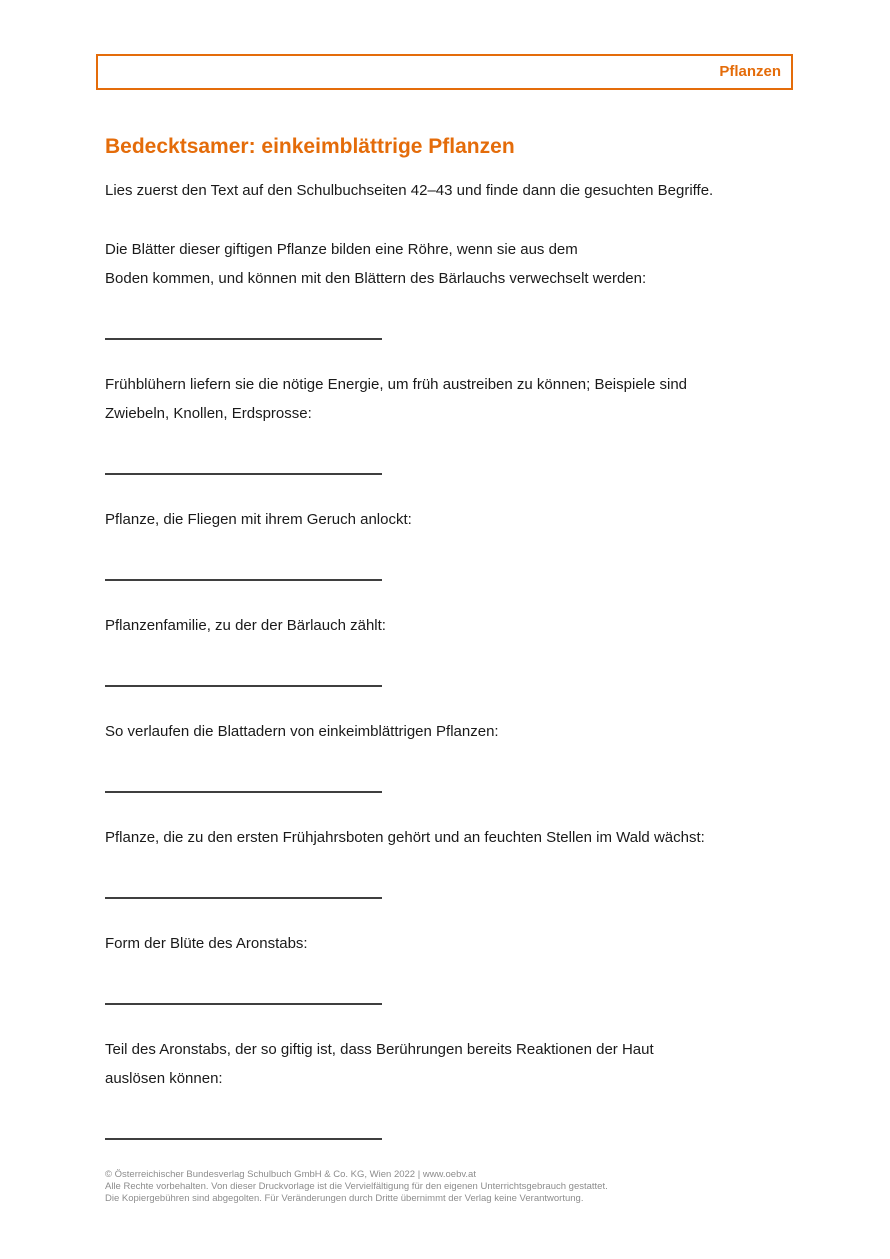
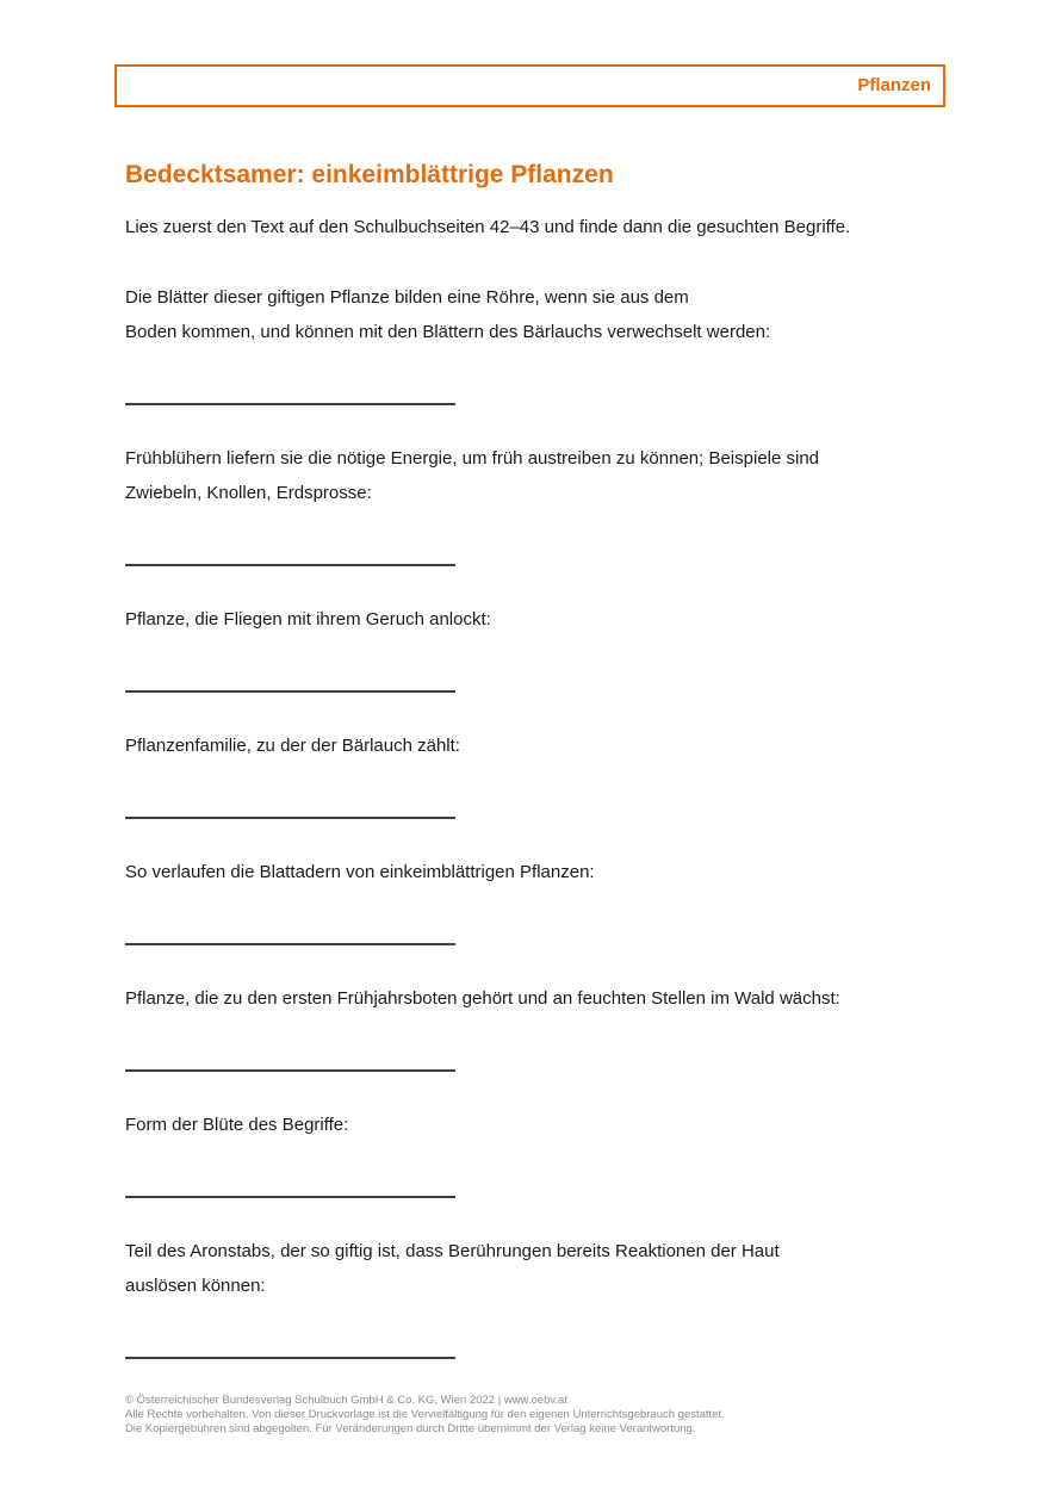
  Pflanzen
  Bedecktsamer: einkeimblättrige Pflanzen
  Lies zuerst den Text auf den Schulbuchseiten 42–43 und finde dann die gesuchten Begriffe.
  Die Blätter dieser giftigen Pflanze bilden eine Röhre, wenn sie aus dem
  Boden kommen, und können mit den Blättern des Bärlauchs verwechselt werden:
  Frühblühern liefern sie die nötige Energie, um früh austreiben zu können; Beispiele sind
  Zwiebeln, Knollen, Erdsprosse:
  Pflanze, die Fliegen mit ihrem Geruch anlockt:
  Pflanzenfamilie, zu der der Bärlauch zählt:
  So verlaufen die Blattadern von einkeimblättrigen Pflanzen:
  Pflanze, die zu den ersten Frühjahrsboten gehört und an feuchten Stellen im Wald wächst:
- Form der Blüte des Aronstabs:
+ Form der Blüte des Begriffe:
  Teil des Aronstabs, der so giftig ist, dass Berührungen bereits Reaktionen der Haut
  auslösen können:
  © Österreichischer Bundesverlag Schulbuch GmbH & Co. KG, Wien 2022 | www.oebv.at
  Alle Rechte vorbehalten. Von dieser Druckvorlage ist die Vervielfältigung für den eigenen Unterrichtsgebrauch gestattet.
  Die Kopiergebühren sind abgegolten. Für Veränderungen durch Dritte übernimmt der Verlag keine Verantwortung.
